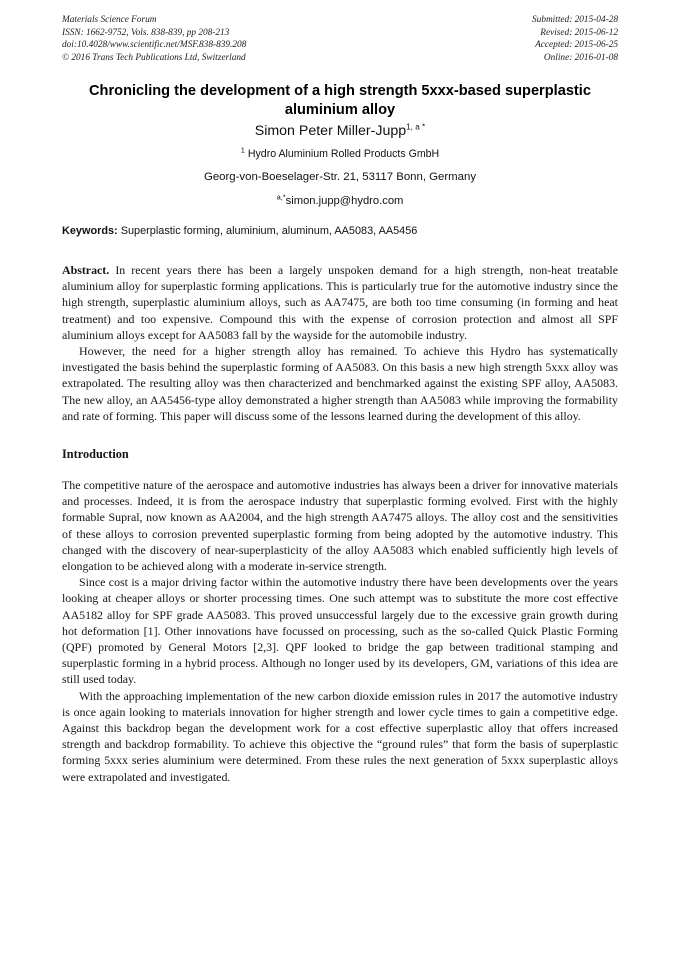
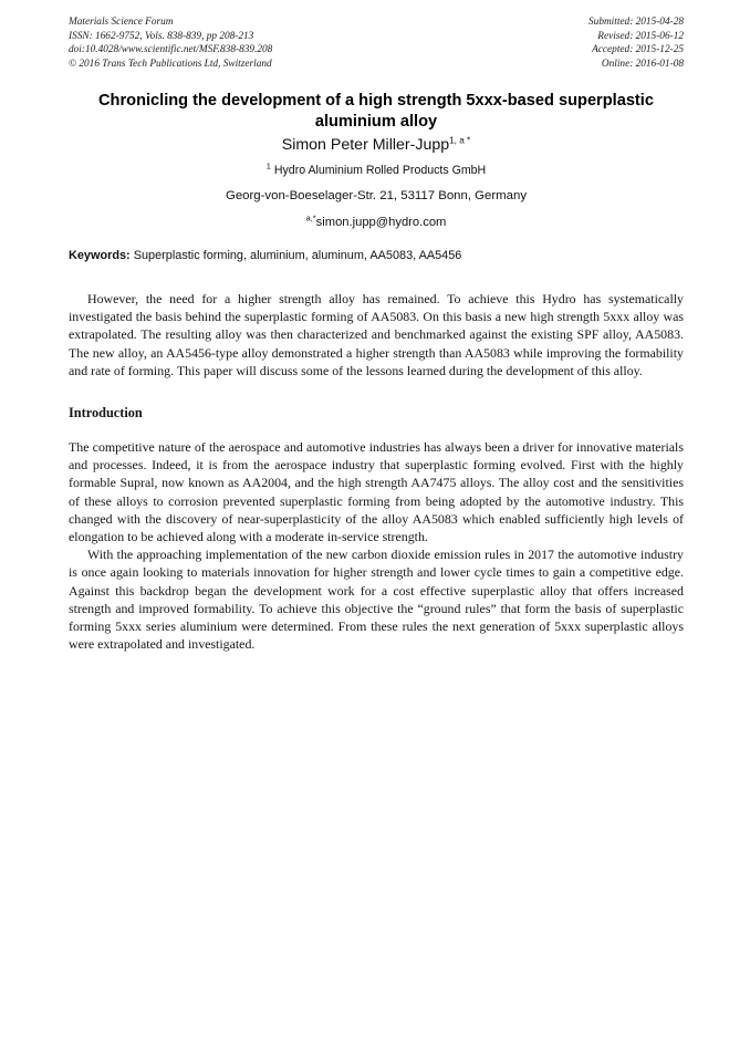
  Materials Science Forum
  ISSN: 1662-9752, Vols. 838-839, pp 208-213
  doi:10.4028/www.scientific.net/MSF.838-839.208
  © 2016 Trans Tech Publications Ltd, Switzerland
  Submitted: 2015-04-28
  Revised: 2015-06-12
- Accepted: 2015-06-25
+ Accepted: 2015-12-25
  Online: 2016-01-08
  Chronicling the development of a high strength 5xxx-based superplastic aluminium alloy
  Simon Peter Miller-Jupp1, a *
  1 Hydro Aluminium Rolled Products GmbH
  Georg-von-Boeselager-Str. 21, 53117 Bonn, Germany
  a,*simon.jupp@hydro.com
  Keywords: Superplastic forming, aluminium, aluminum, AA5083, AA5456
- Abstract. In recent years there has been a largely unspoken demand for a high strength, non-heat treatable aluminium alloy for superplastic forming applications. This is particularly true for the automotive industry since the high strength, superplastic aluminium alloys, such as AA7475, are both too time consuming (in forming and heat treatment) and too expensive. Compound this with the expense of corrosion protection and almost all SPF aluminium alloys except for AA5083 fall by the wayside for the automobile industry.
  However, the need for a higher strength alloy has remained. To achieve this Hydro has systematically investigated the basis behind the superplastic forming of AA5083. On this basis a new high strength 5xxx alloy was extrapolated. The resulting alloy was then characterized and benchmarked against the existing SPF alloy, AA5083. The new alloy, an AA5456-type alloy demonstrated a higher strength than AA5083 while improving the formability and rate of forming. This paper will discuss some of the lessons learned during the development of this alloy.
  Introduction
  The competitive nature of the aerospace and automotive industries has always been a driver for innovative materials and processes. Indeed, it is from the aerospace industry that superplastic forming evolved. First with the highly formable Supral, now known as AA2004, and the high strength AA7475 alloys. The alloy cost and the sensitivities of these alloys to corrosion prevented superplastic forming from being adopted by the automotive industry. This changed with the discovery of near-superplasticity of the alloy AA5083 which enabled sufficiently high levels of elongation to be achieved along with a moderate in-service strength.
- Since cost is a major driving factor within the automotive industry there have been developments over the years looking at cheaper alloys or shorter processing times. One such attempt was to substitute the more cost effective AA5182 alloy for SPF grade AA5083. This proved unsuccessful largely due to the excessive grain growth during hot deformation [1]. Other innovations have focussed on processing, such as the so-called Quick Plastic Forming (QPF) promoted by General Motors [2,3]. QPF looked to bridge the gap between traditional stamping and superplastic forming in a hybrid process. Although no longer used by its developers, GM, variations of this idea are still used today.
- With the approaching implementation of the new carbon dioxide emission rules in 2017 the automotive industry is once again looking to materials innovation for higher strength and lower cycle times to gain a competitive edge. Against this backdrop began the development work for a cost effective superplastic alloy that offers increased strength and backdrop formability. To achieve this objective the “ground rules” that form the basis of superplastic forming 5xxx series aluminium were determined. From these rules the next generation of 5xxx superplastic alloys were extrapolated and investigated.
+ With the approaching implementation of the new carbon dioxide emission rules in 2017 the automotive industry is once again looking to materials innovation for higher strength and lower cycle times to gain a competitive edge. Against this backdrop began the development work for a cost effective superplastic alloy that offers increased strength and improved formability. To achieve this objective the “ground rules” that form the basis of superplastic forming 5xxx series aluminium were determined. From these rules the next generation of 5xxx superplastic alloys were extrapolated and investigated.
